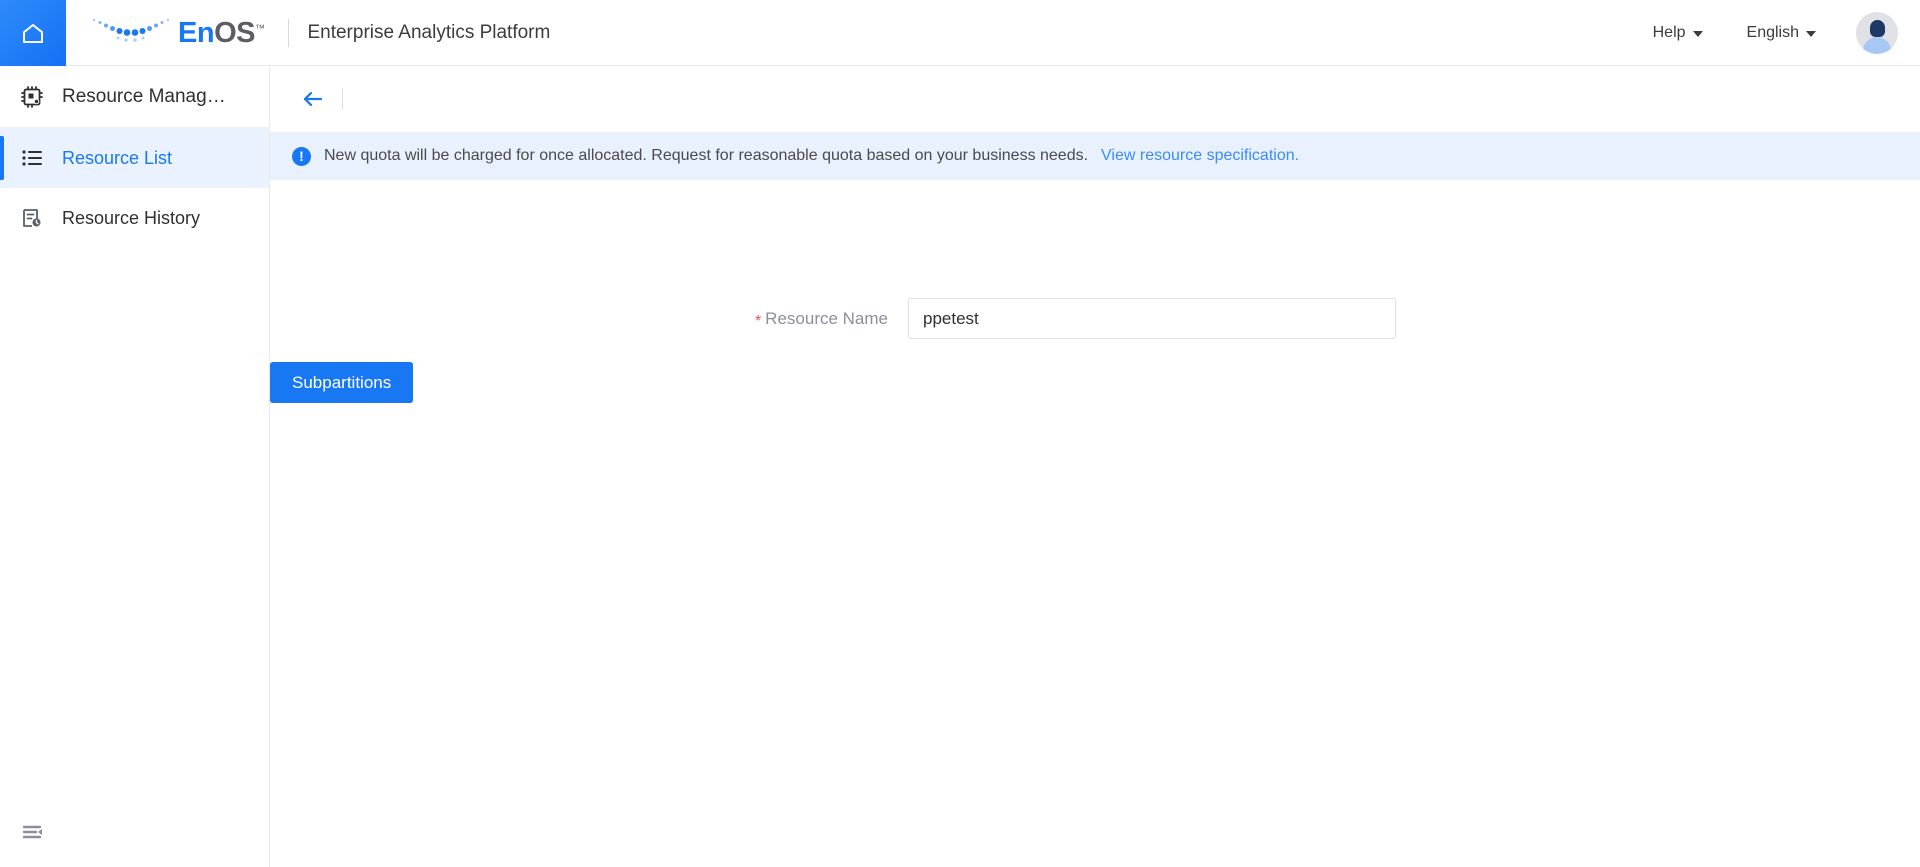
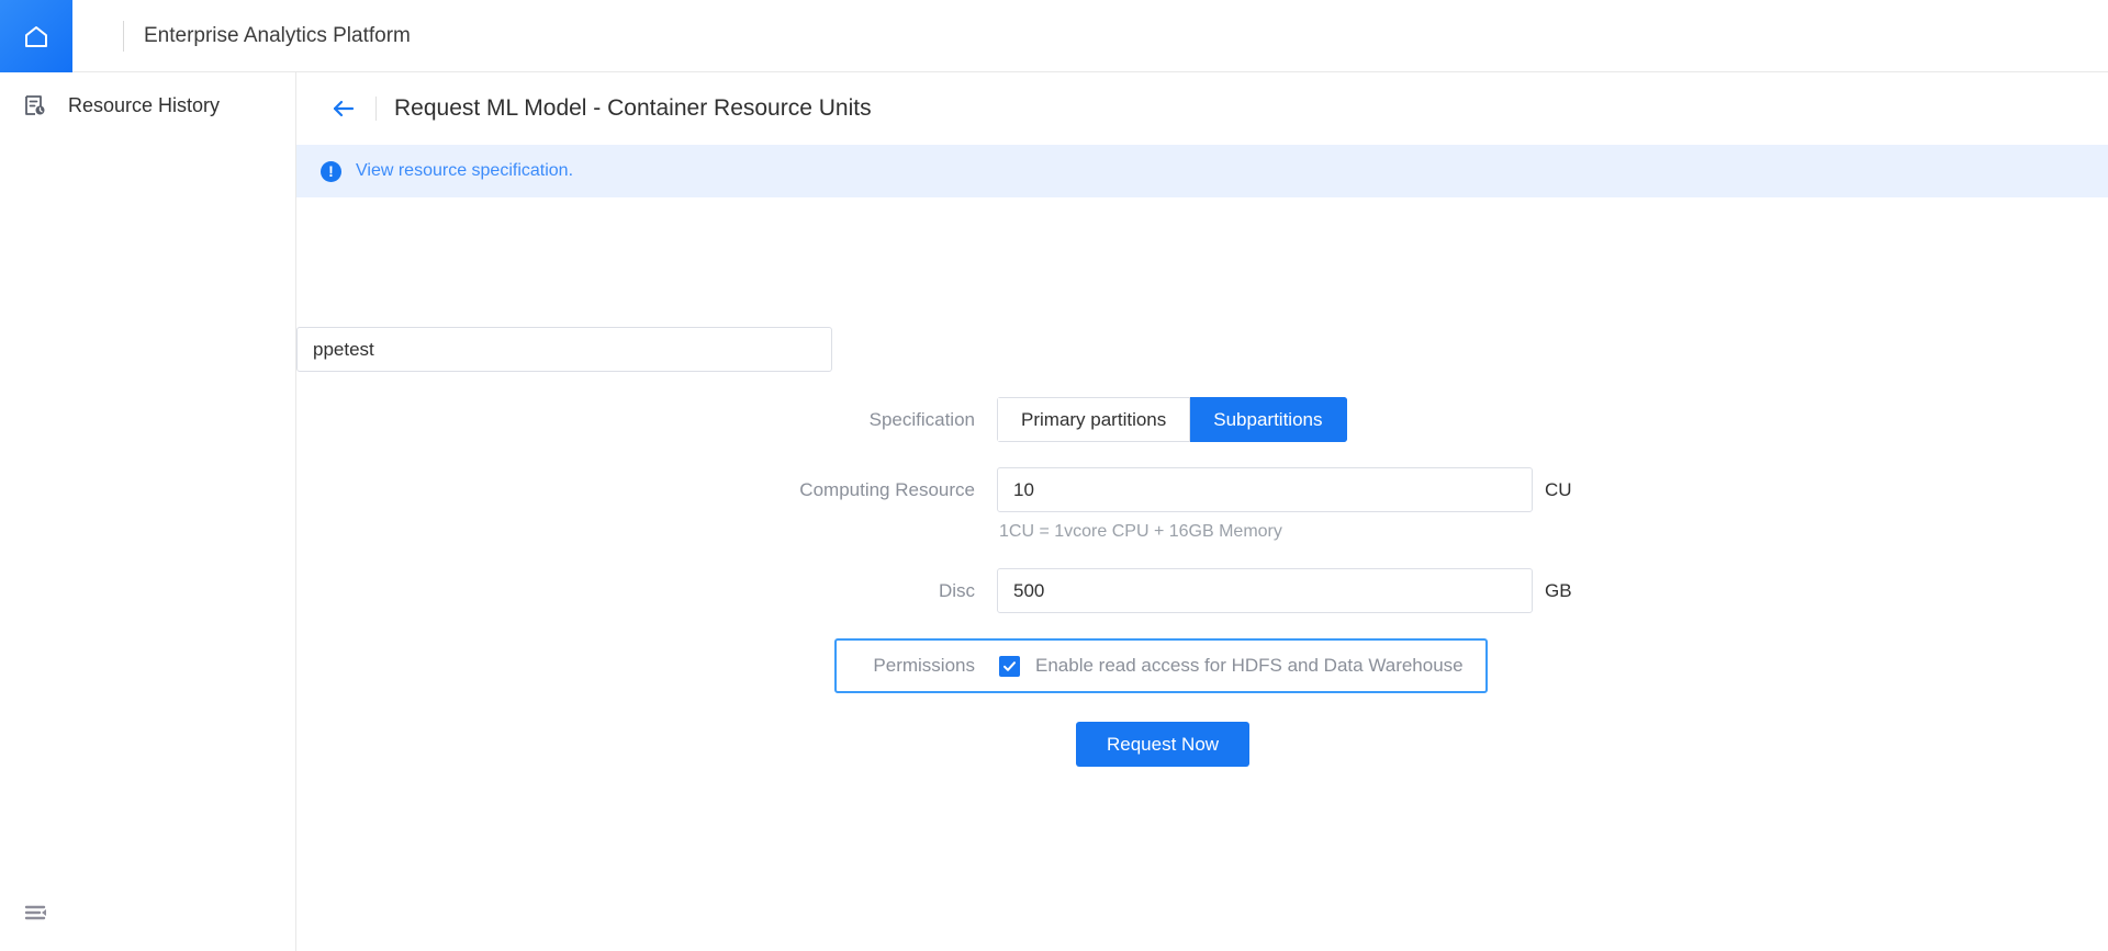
- EnOS™
  Enterprise Analytics Platform
- Help
- English
- Resource Manag…
- Resource List
  Resource History
+ Request ML Model - Container Resource Units
  !
- New quota will be charged for once allocated. Request for reasonable quota based on your business needs.
  View resource specification.
- * Resource Name
  ppetest
+ Specification
+ Primary partitions
  Subpartitions
+ Computing Resource
+ 10
+ CU
+ 1CU = 1vcore CPU + 16GB Memory
+ Disc
+ 500
+ GB
+ Permissions
+ Enable read access for HDFS and Data Warehouse
+ Request Now
